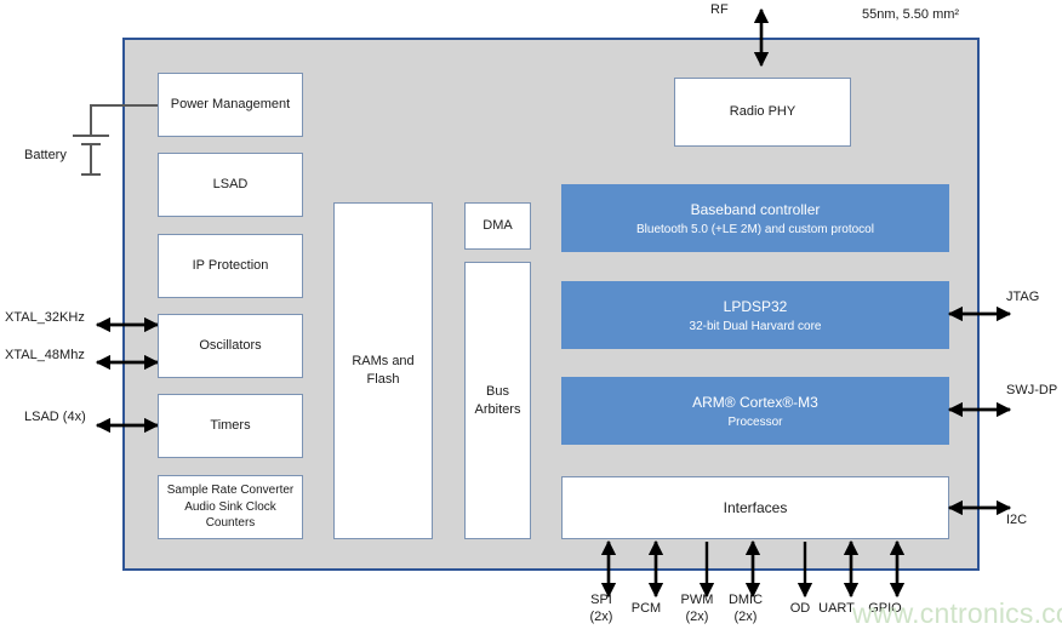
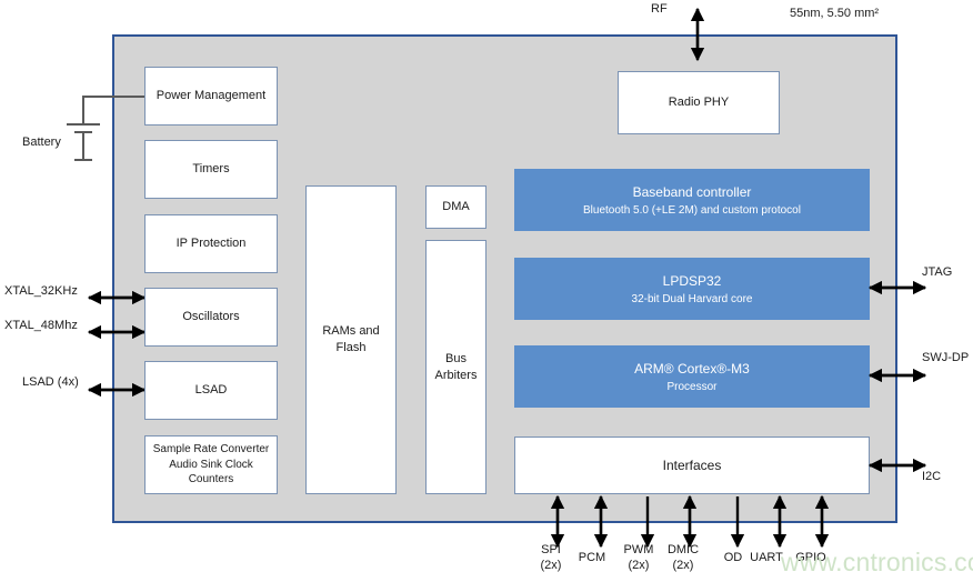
  55nm, 5.50 mm²
  RF
  Battery
  XTAL_32KHz
  XTAL_48Mhz
  LSAD (4x)
  Power Management
- LSAD
+ Timers
  IP Protection
  Oscillators
- Timers
+ LSAD
  Sample Rate Converter
  Audio Sink Clock Counters
  RAMs and
  Flash
  DMA
  Bus
  Arbiters
  Radio PHY
  Baseband controller
  Bluetooth 5.0 (+LE 2M) and custom protocol
  LPDSP32
  32-bit Dual Harvard core
  ARM® Cortex®-M3
  Processor
  Interfaces
  JTAG
  SWJ-DP
  I2C
  SPI
  (2x)
  PCM
  PWM
  (2x)
  DMIC
  (2x)
  OD
  UART
  GPIO
  www.cntronics.c
